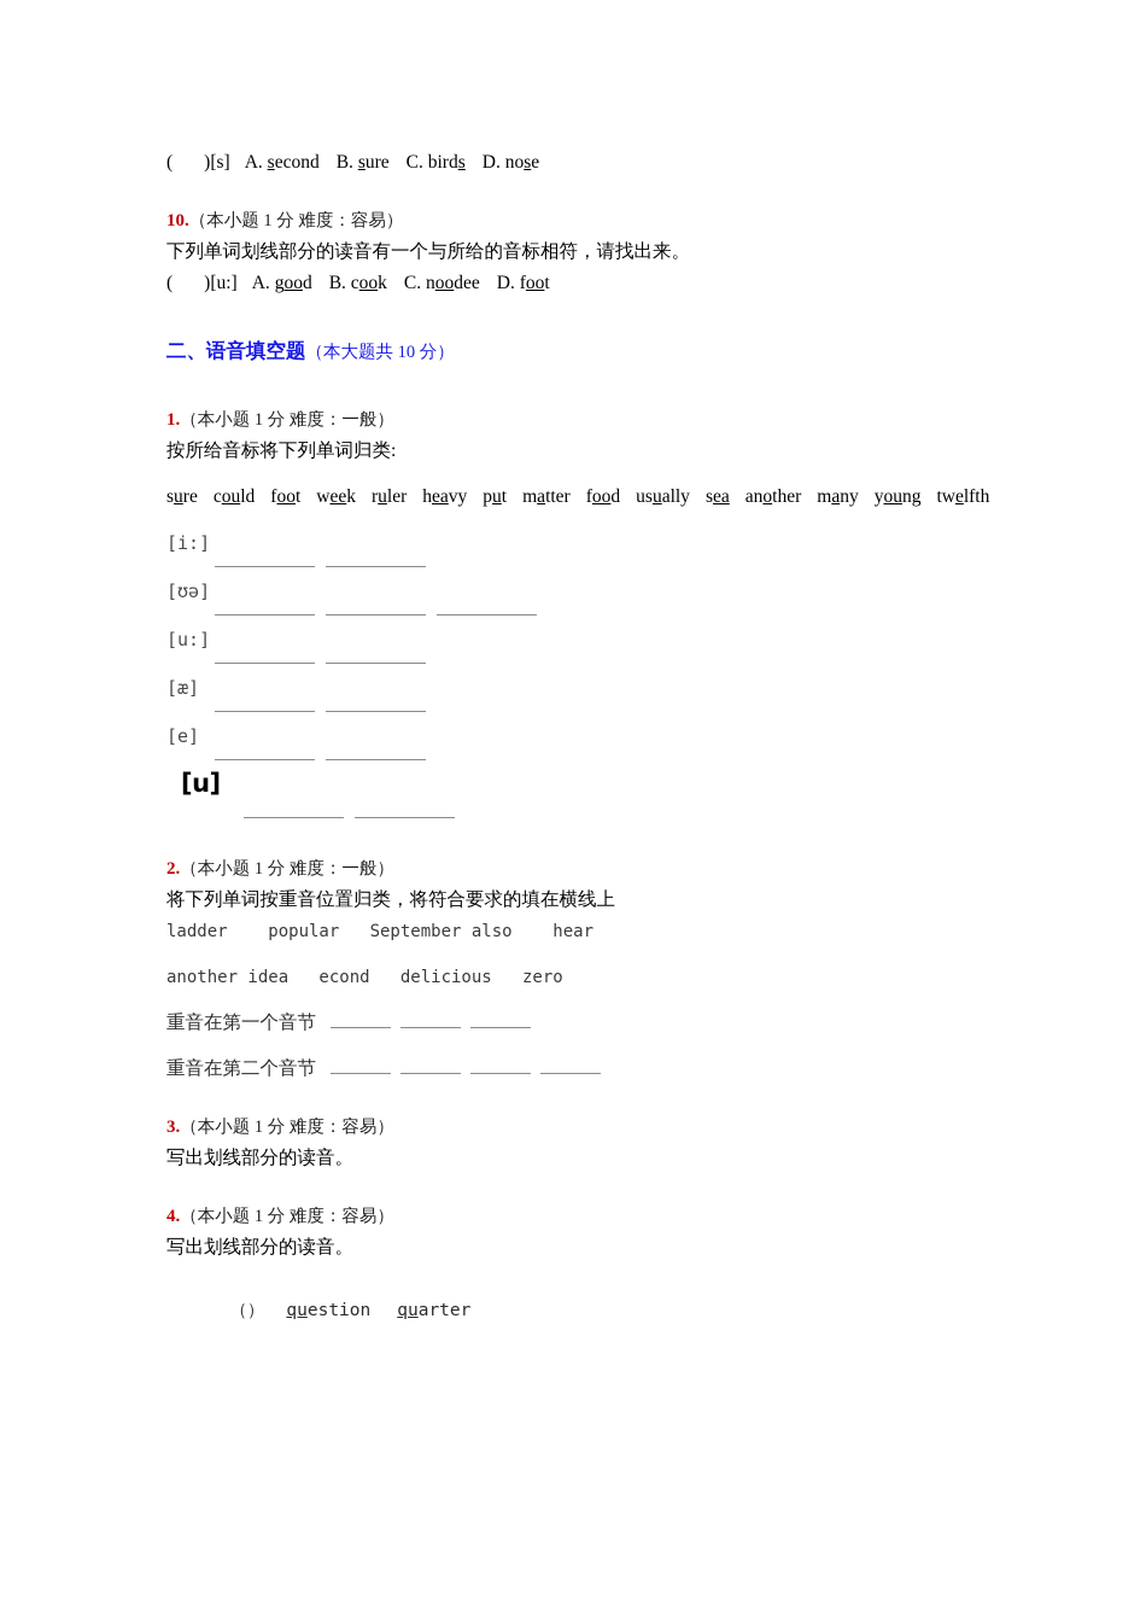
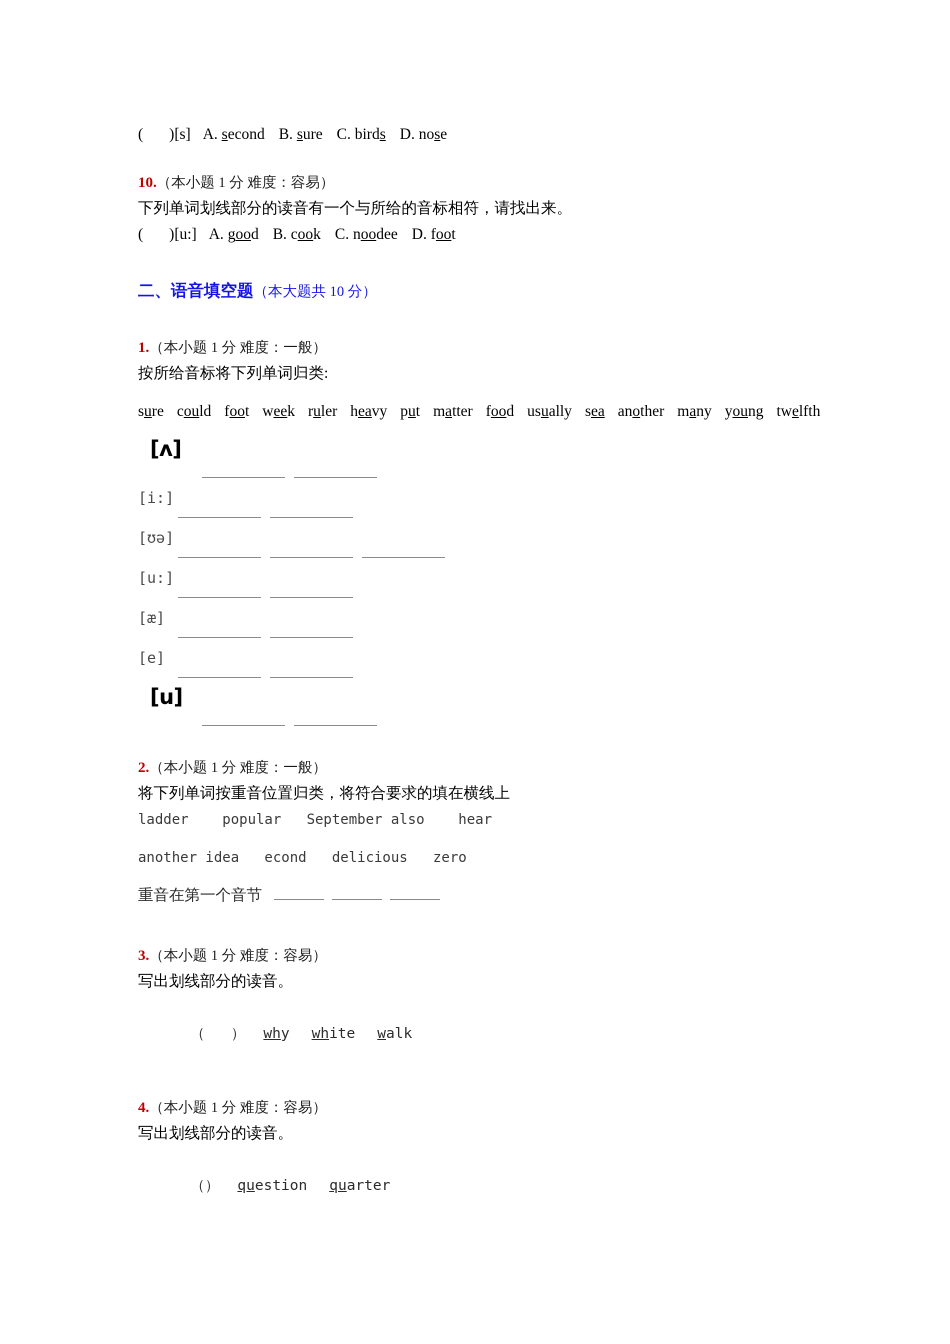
  ( )[s] A. second B. sure C. birds D. nose
  10.（本小题 1 分 难度：容易）
  下列单词划线部分的读音有一个与所给的音标相符，请找出来。
  ( )[u:] A. good B. cook C. noodee D. foot
  二、语音填空题（本大题共 10 分）
  1.（本小题 1 分 难度：一般）
  按所给音标将下列单词归类:
  sure could foot week ruler heavy put matter food usually sea another many young twelfth
+ [ʌ]
  [i:]
  [ʊə]
  [u:]
  [æ]
  [e]
  [u]
  2.（本小题 1 分 难度：一般）
  将下列单词按重音位置归类，将符合要求的填在横线上
  ladder popular September also hear
  another idea econd delicious zero
  重音在第一个音节
- 重音在第二个音节
  3.（本小题 1 分 难度：容易）
  写出划线部分的读音。
+ （ ） why white walk
  4.（本小题 1 分 难度：容易）
  写出划线部分的读音。
  （） question quarter
